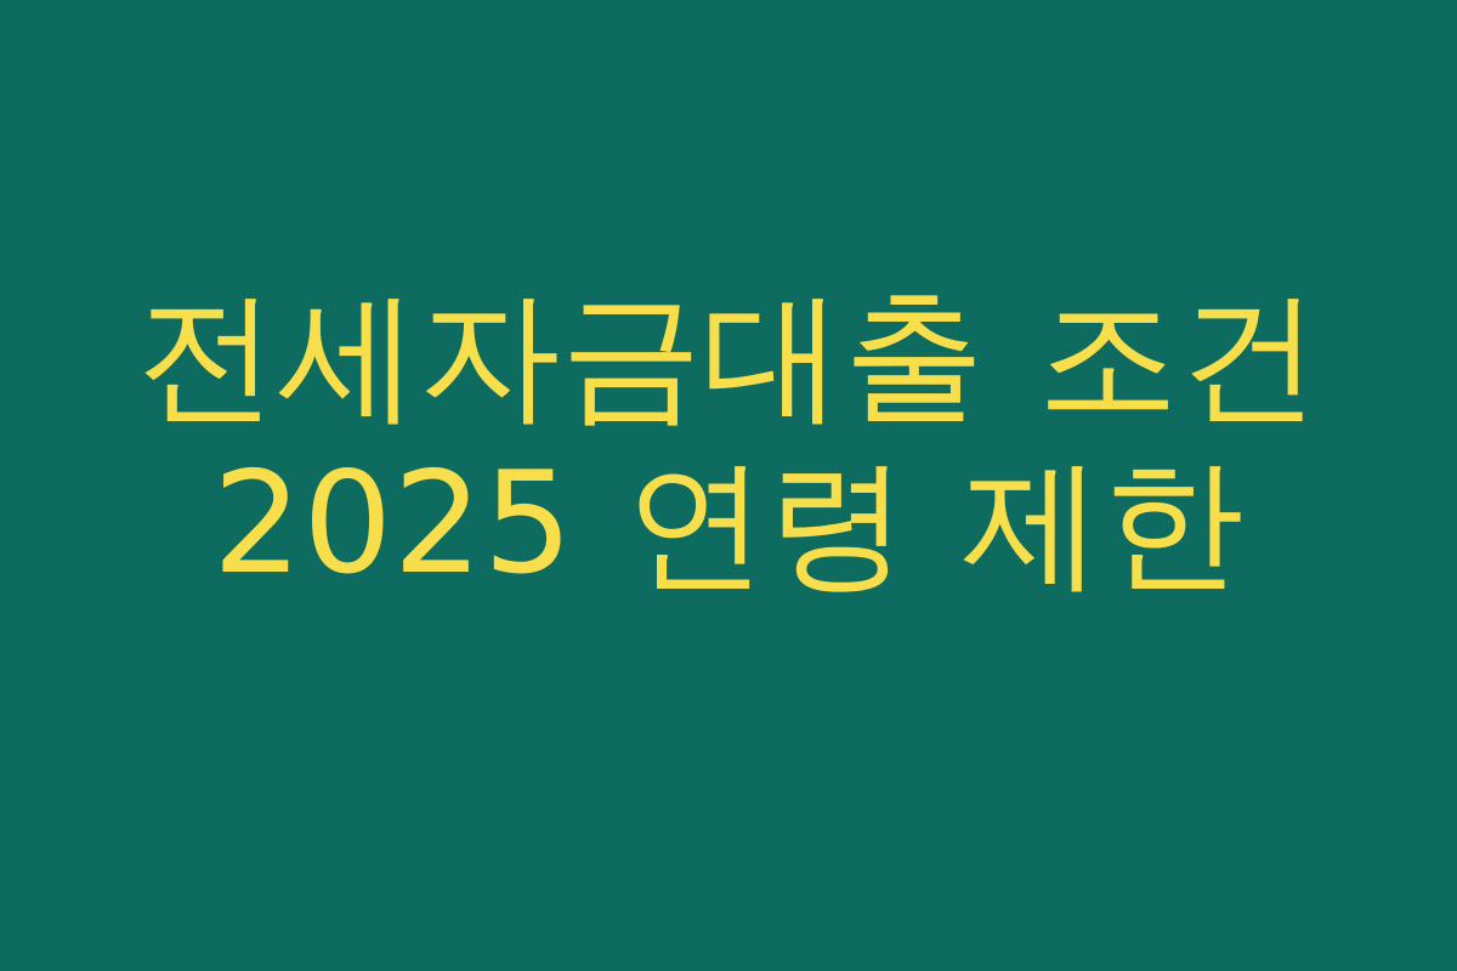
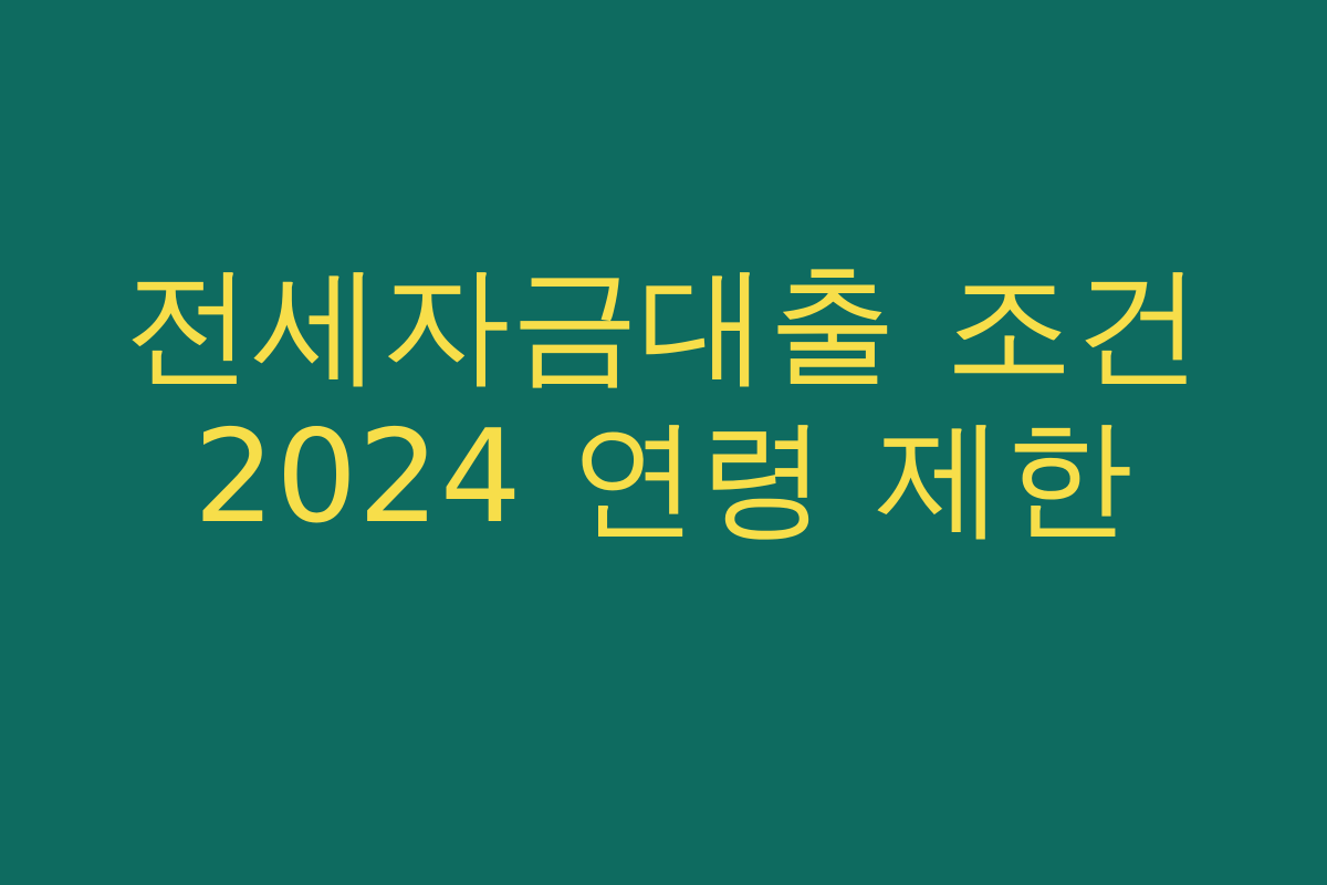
- 전세자금대출 조건 2025 연령 제한
+ 전세자금대출 조건 2024 연령 제한
